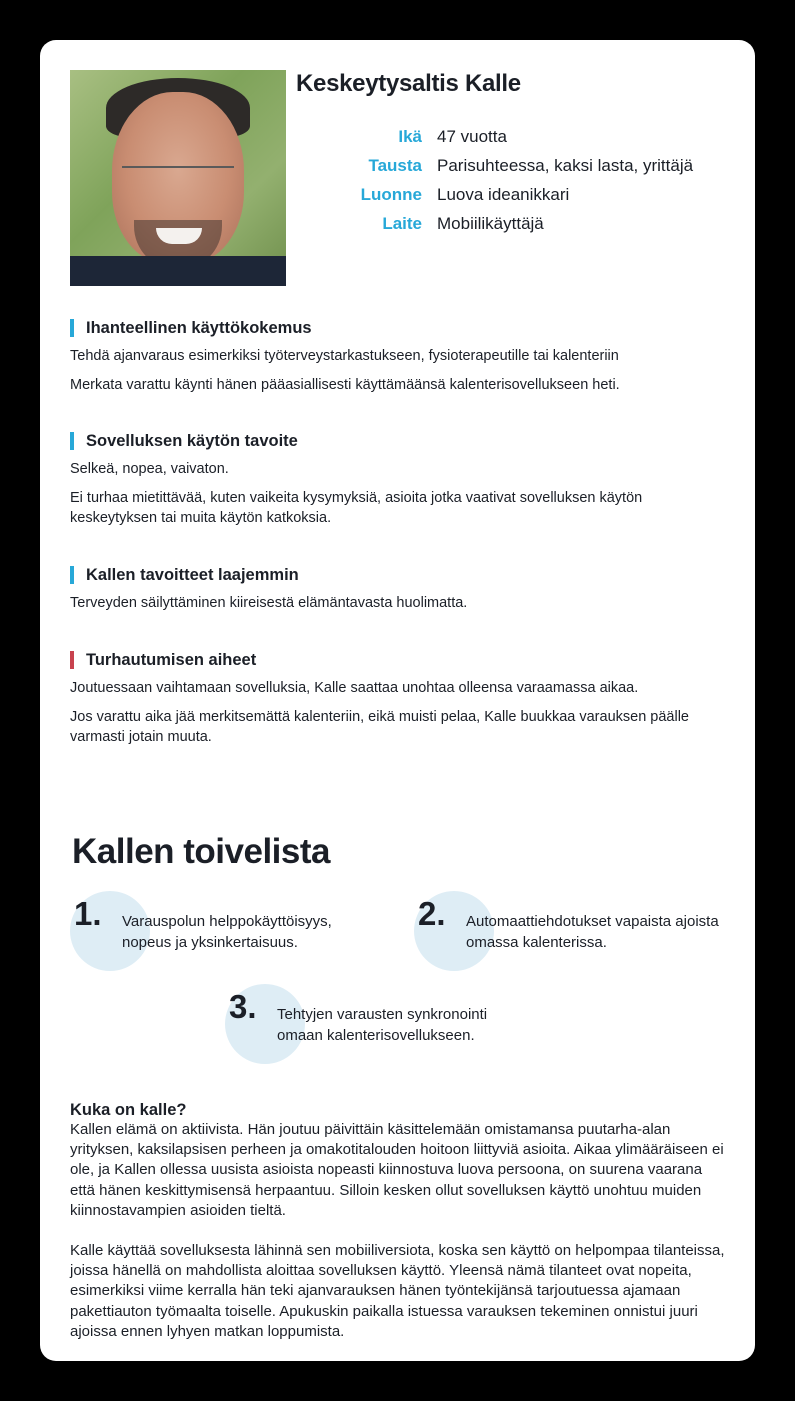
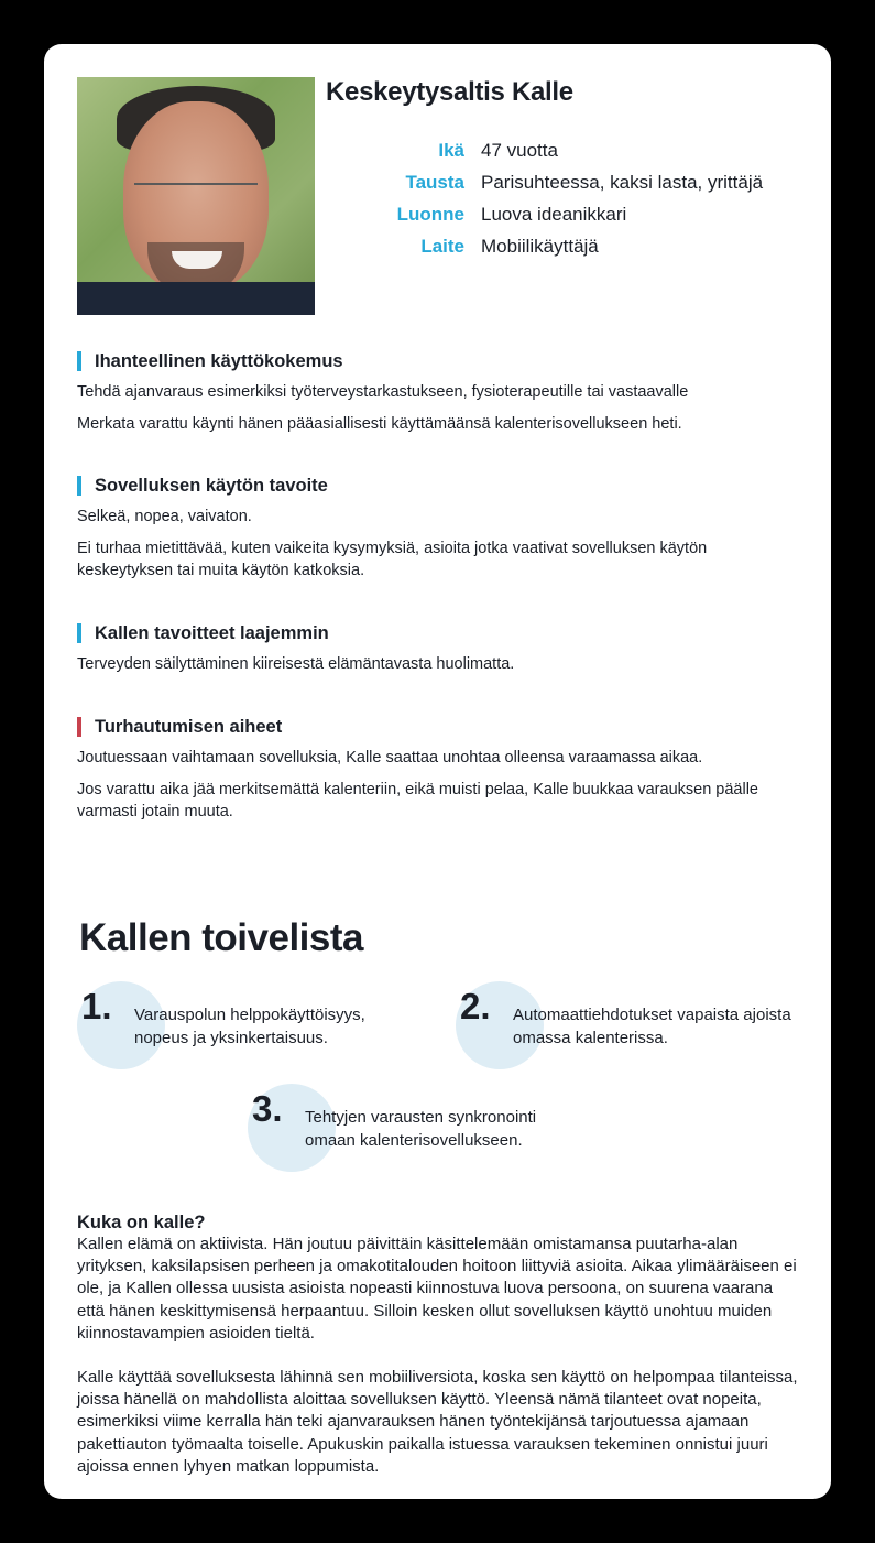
  Keskeytysaltis Kalle
  Ikä
  47 vuotta
  Tausta
  Parisuhteessa, kaksi lasta, yrittäjä
  Luonne
  Luova ideanikkari
  Laite
  Mobiilikäyttäjä
  Ihanteellinen käyttökokemus
- Tehdä ajanvaraus esimerkiksi työterveystarkastukseen, fysioterapeutille tai kalenteriin
+ Tehdä ajanvaraus esimerkiksi työterveystarkastukseen, fysioterapeutille tai vastaavalle
  Merkata varattu käynti hänen pääasiallisesti käyttämäänsä kalenterisovellukseen heti.
  Sovelluksen käytön tavoite
  Selkeä, nopea, vaivaton.
  Ei turhaa mietittävää, kuten vaikeita kysymyksiä, asioita jotka vaativat sovelluksen käytön keskeytyksen tai muita käytön katkoksia.
  Kallen tavoitteet laajemmin
  Terveyden säilyttäminen kiireisestä elämäntavasta huolimatta.
  Turhautumisen aiheet
  Joutuessaan vaihtamaan sovelluksia, Kalle saattaa unohtaa olleensa varaamassa aikaa.
  Jos varattu aika jää merkitsemättä kalenteriin, eikä muisti pelaa, Kalle buukkaa varauksen päälle varmasti jotain muuta.
  Kallen toivelista
  1.
  Varauspolun helppokäyttöisyys, nopeus ja yksinkertaisuus.
  2.
  Automaattiehdotukset vapaista ajoista omassa kalenterissa.
  3.
  Tehtyjen varausten synkronointi omaan kalenterisovellukseen.
  Kuka on kalle?
  Kallen elämä on aktiivista. Hän joutuu päivittäin käsittelemään omistamansa puutarha-alan yrityksen, kaksilapsisen perheen ja omakotitalouden hoitoon liittyviä asioita. Aikaa ylimääräiseen ei ole, ja Kallen ollessa uusista asioista nopeasti kiinnostuva luova persoona, on suurena vaarana että hänen keskittymisensä herpaantuu. Silloin kesken ollut sovelluksen käyttö unohtuu muiden kiinnostavampien asioiden tieltä.
  Kalle käyttää sovelluksesta lähinnä sen mobiiliversiota, koska sen käyttö on helpompaa tilanteissa, joissa hänellä on mahdollista aloittaa sovelluksen käyttö. Yleensä nämä tilanteet ovat nopeita, esimerkiksi viime kerralla hän teki ajanvarauksen hänen työntekijänsä tarjoutuessa ajamaan pakettiauton työmaalta toiselle. Apukuskin paikalla istuessa varauksen tekeminen onnistui juuri ajoissa ennen lyhyen matkan loppumista.
